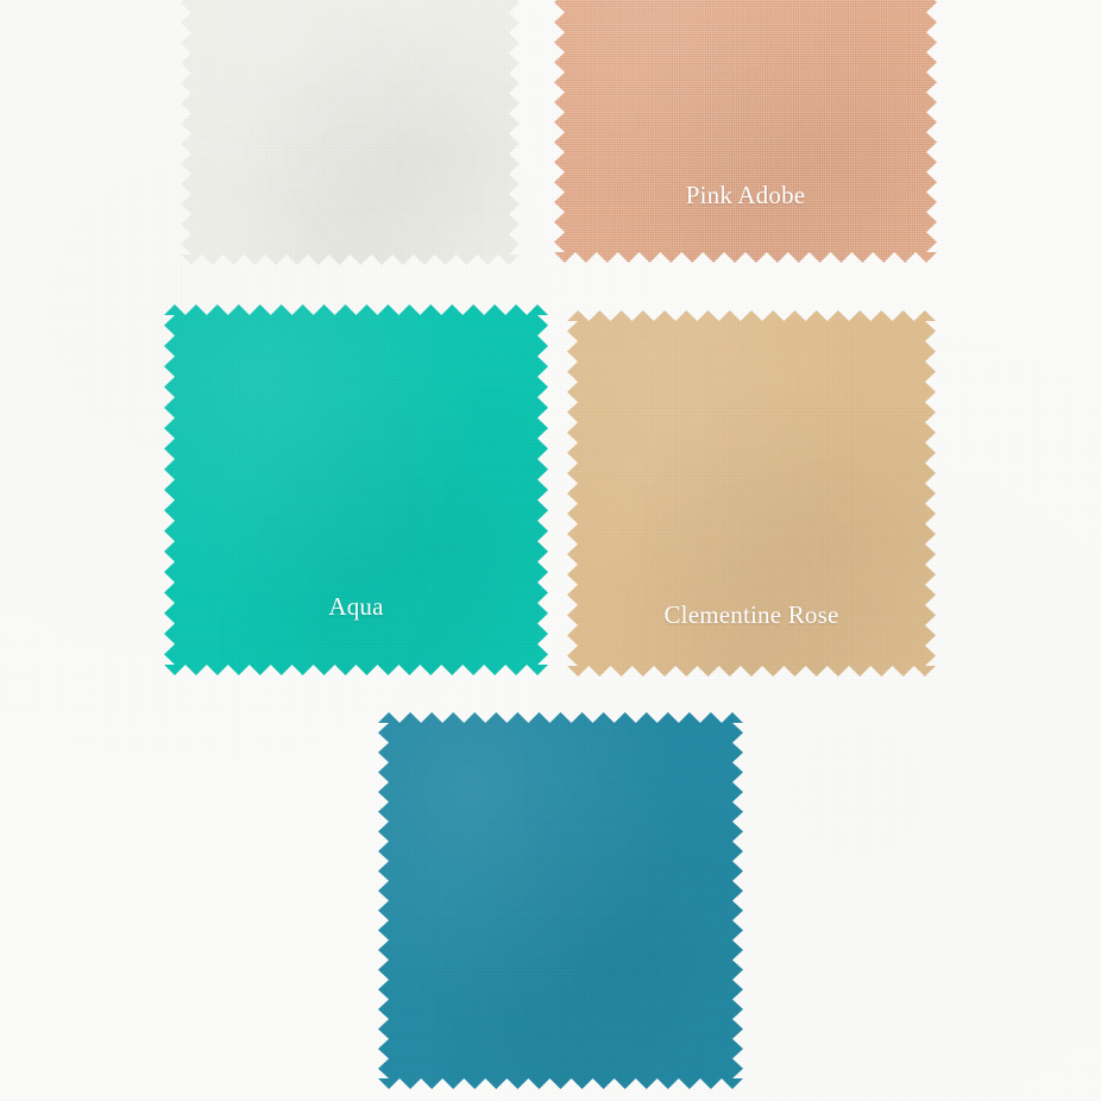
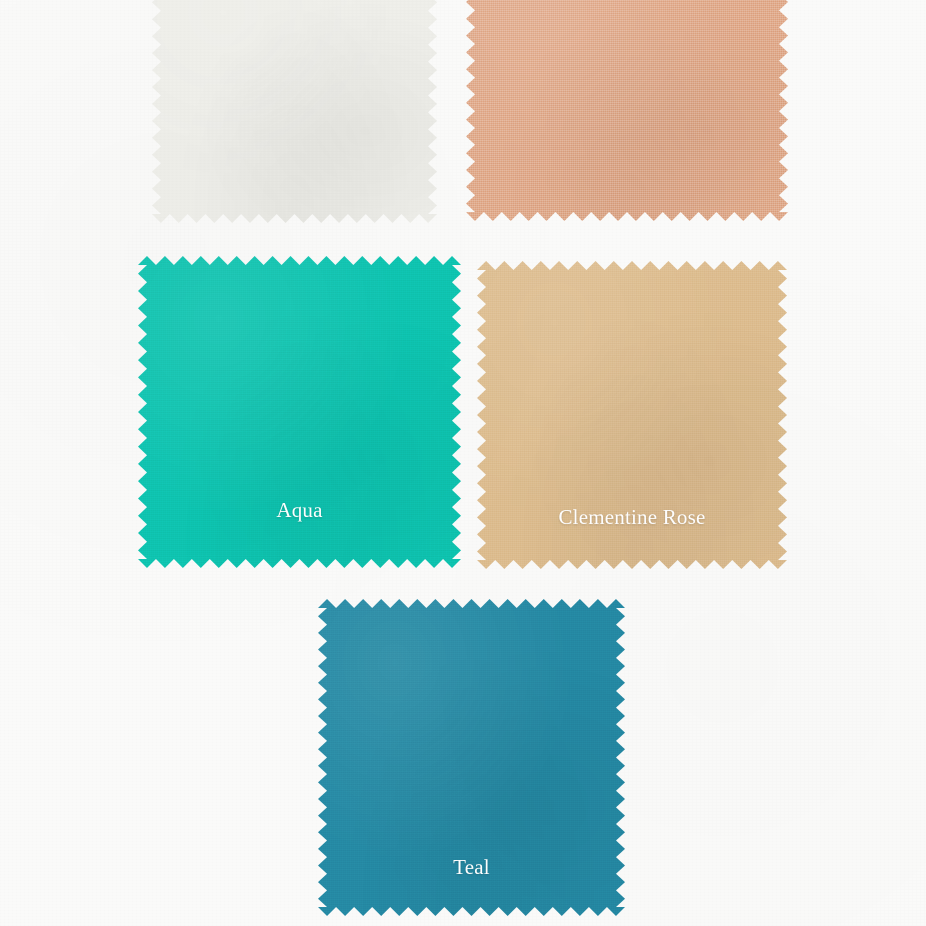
- Pink Adobe
  Aqua
  Clementine Rose
+ Teal
